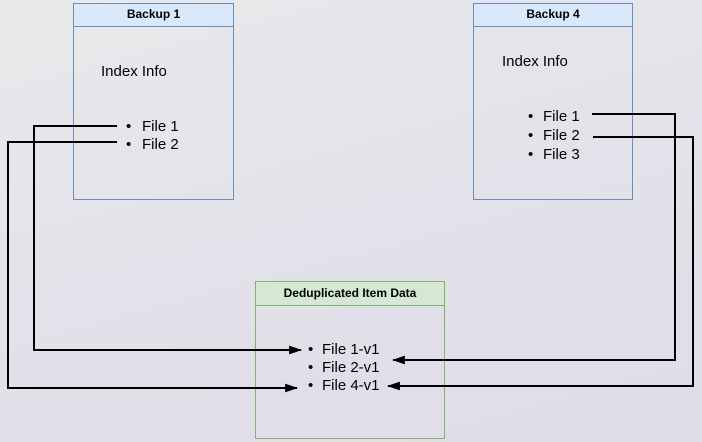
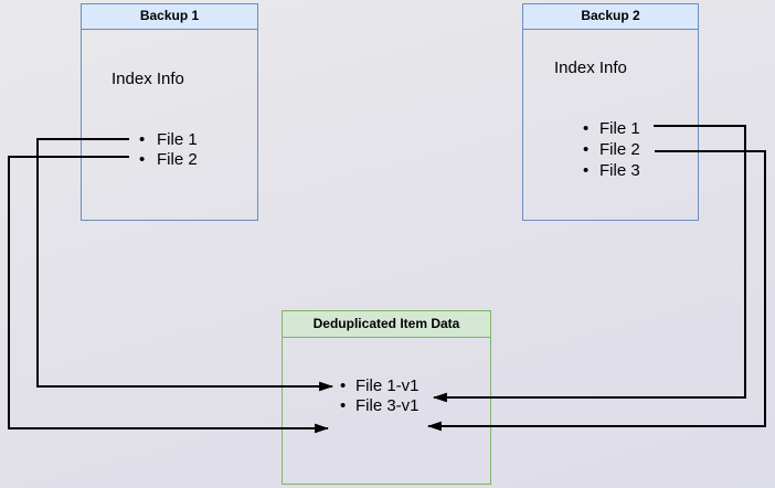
  Backup 1
  Index Info
  File 1
  File 2
- Backup 4
+ Backup 2
  Index Info
  File 1
  File 2
  File 3
  Deduplicated Item Data
  File 1-v1
- File 2-v1
- File 4-v1
+ File 3-v1
